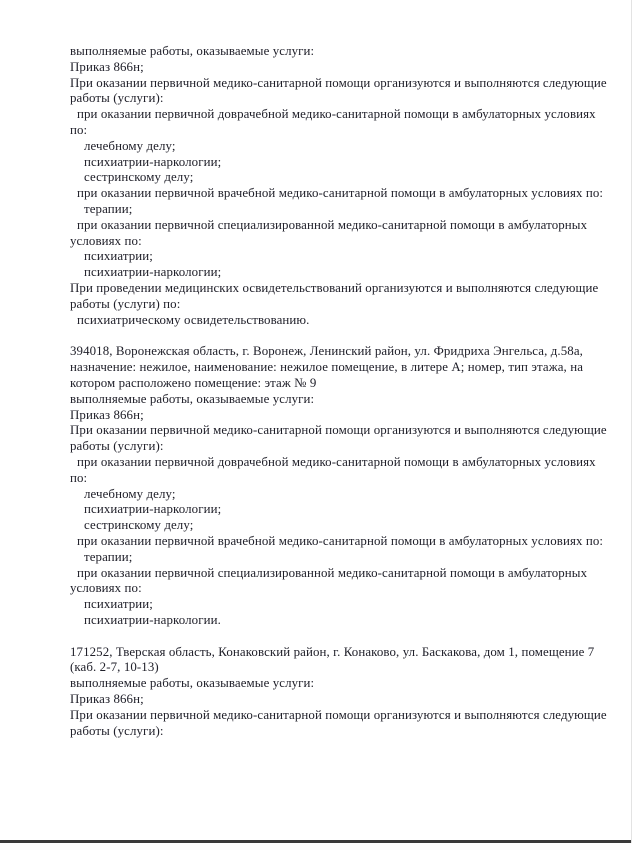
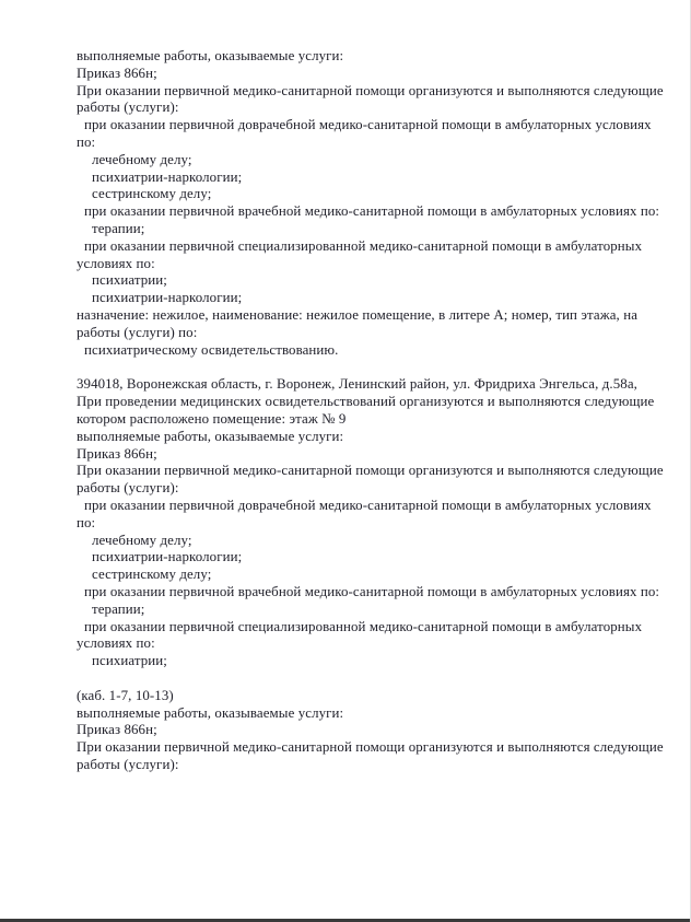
  выполняемые работы, оказываемые услуги:
  Приказ 866н;
  При оказании первичной медико-санитарной помощи организуются и выполняются следующие
  работы (услуги):
  при оказании первичной доврачебной медико-санитарной помощи в амбулаторных условиях
  по:
  лечебному делу;
  психиатрии-наркологии;
  сестринскому делу;
  при оказании первичной врачебной медико-санитарной помощи в амбулаторных условиях по:
  терапии;
  при оказании первичной специализированной медико-санитарной помощи в амбулаторных
  условиях по:
  психиатрии;
  психиатрии-наркологии;
- При проведении медицинских освидетельствований организуются и выполняются следующие
+ назначение: нежилое, наименование: нежилое помещение, в литере А; номер, тип этажа, на
  работы (услуги) по:
  психиатрическому освидетельствованию.
  394018, Воронежская область, г. Воронеж, Ленинский район, ул. Фридриха Энгельса, д.58а,
- назначение: нежилое, наименование: нежилое помещение, в литере А; номер, тип этажа, на
+ При проведении медицинских освидетельствований организуются и выполняются следующие
  котором расположено помещение: этаж № 9
  выполняемые работы, оказываемые услуги:
  Приказ 866н;
  При оказании первичной медико-санитарной помощи организуются и выполняются следующие
  работы (услуги):
  при оказании первичной доврачебной медико-санитарной помощи в амбулаторных условиях
  по:
  лечебному делу;
  психиатрии-наркологии;
  сестринскому делу;
  при оказании первичной врачебной медико-санитарной помощи в амбулаторных условиях по:
  терапии;
  при оказании первичной специализированной медико-санитарной помощи в амбулаторных
  условиях по:
  психиатрии;
- психиатрии-наркологии.
- 171252, Тверская область, Конаковский район, г. Конаково, ул. Баскакова, дом 1, помещение 7
- (каб. 2-7, 10-13)
+ (каб. 1-7, 10-13)
  выполняемые работы, оказываемые услуги:
  Приказ 866н;
  При оказании первичной медико-санитарной помощи организуются и выполняются следующие
  работы (услуги):
